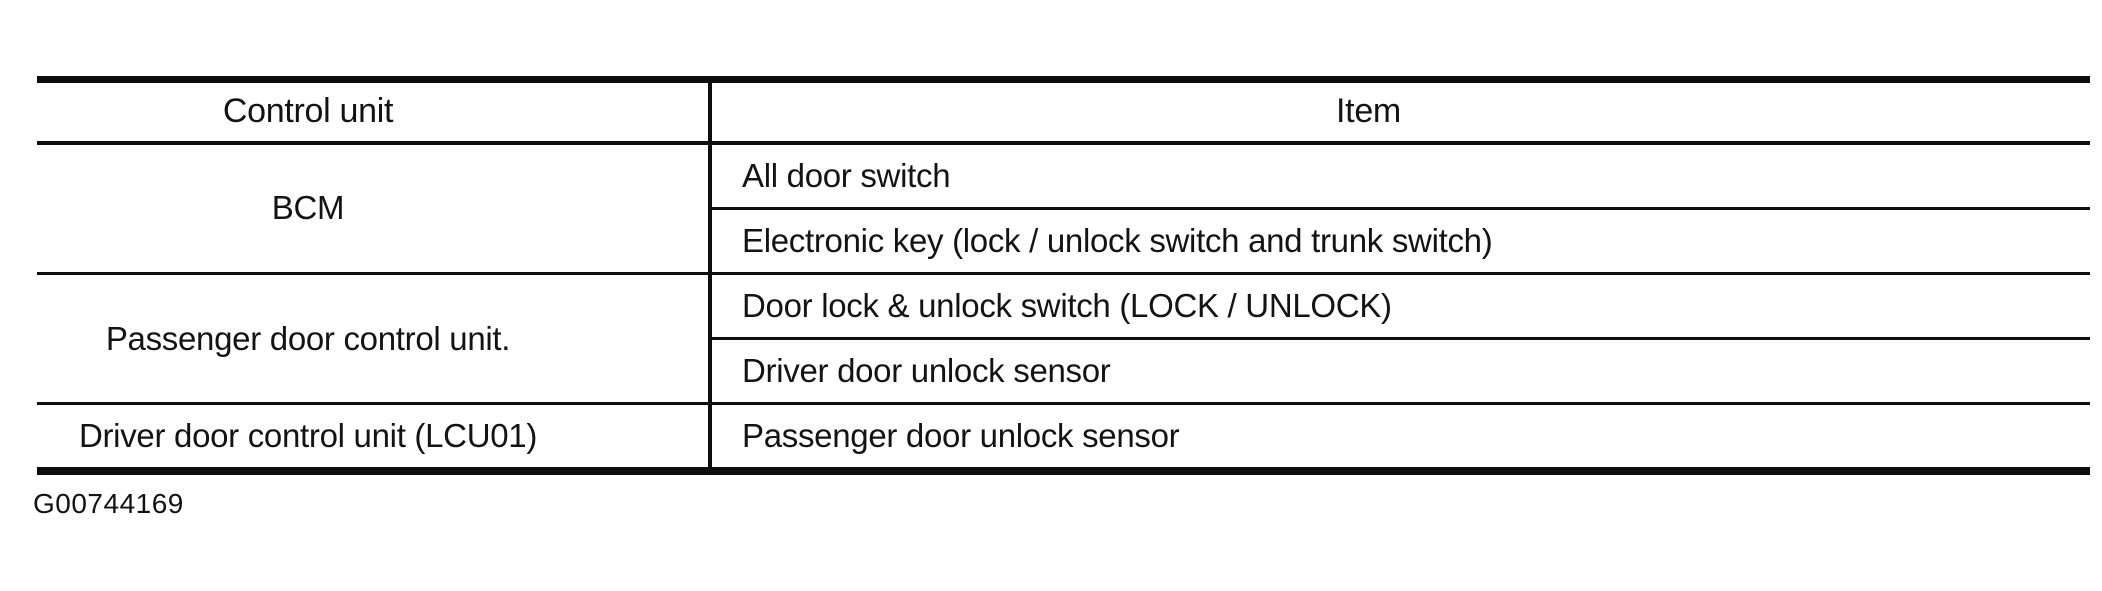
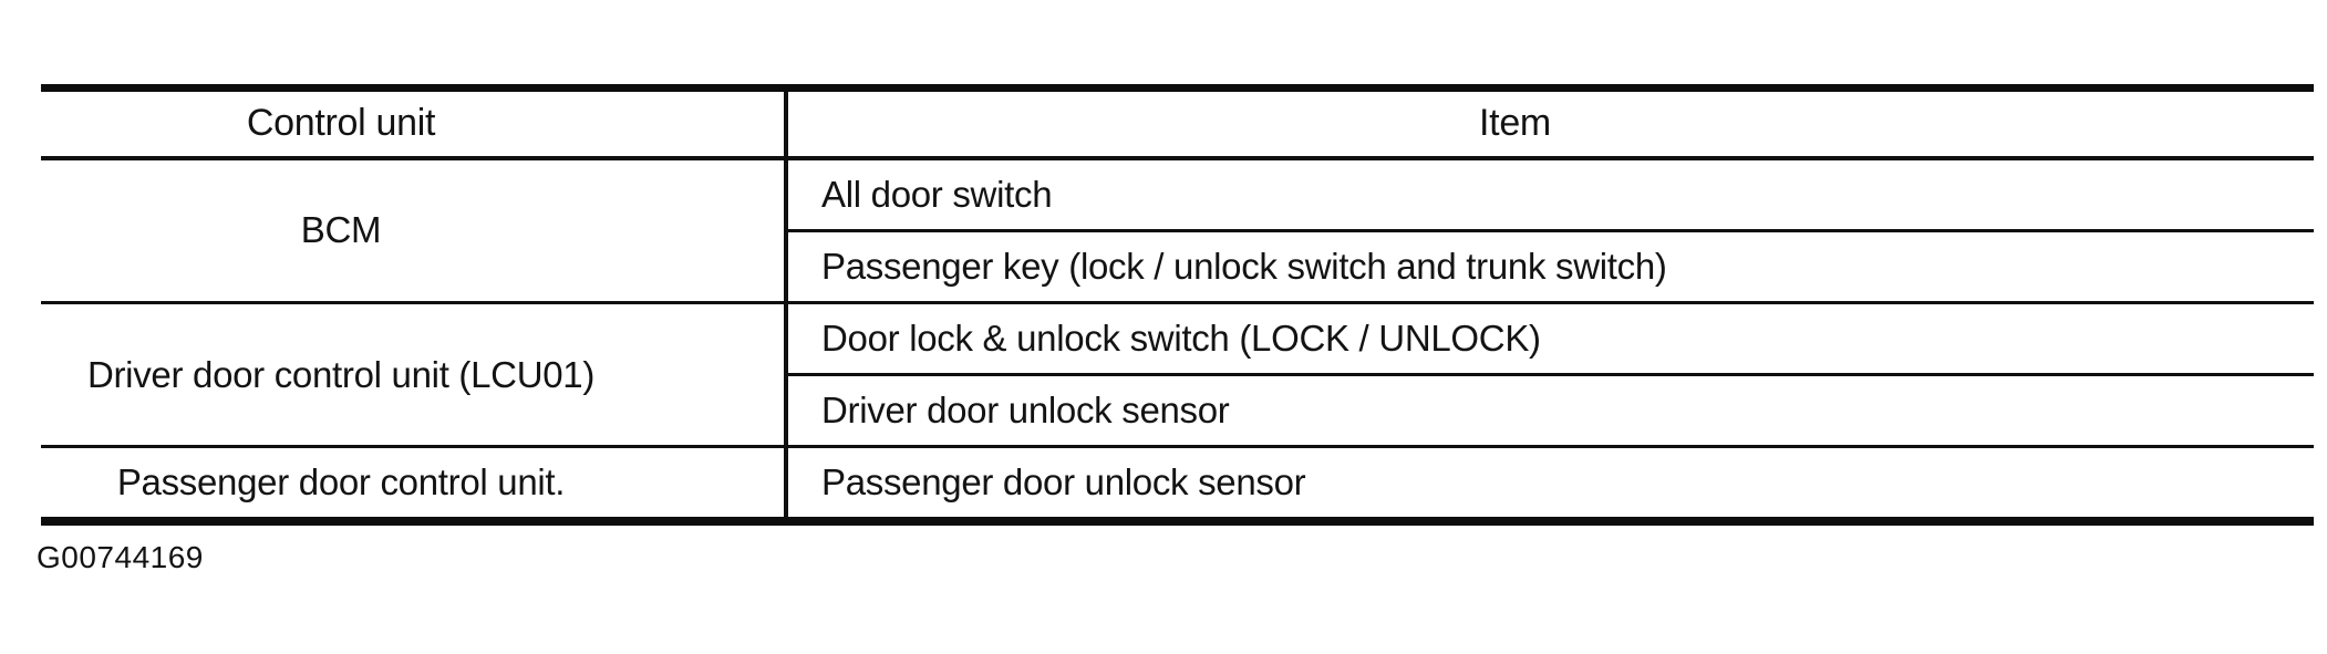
  Control unit	Item
  BCM	All door switch
- Electronic key (lock / unlock switch and trunk switch)
+ Passenger key (lock / unlock switch and trunk switch)
- Passenger door control unit.	Door lock & unlock switch (LOCK / UNLOCK)
+ Driver door control unit (LCU01)	Door lock & unlock switch (LOCK / UNLOCK)
  Driver door unlock sensor
- Driver door control unit (LCU01)	Passenger door unlock sensor
+ Passenger door control unit.	Passenger door unlock sensor
  G00744169
